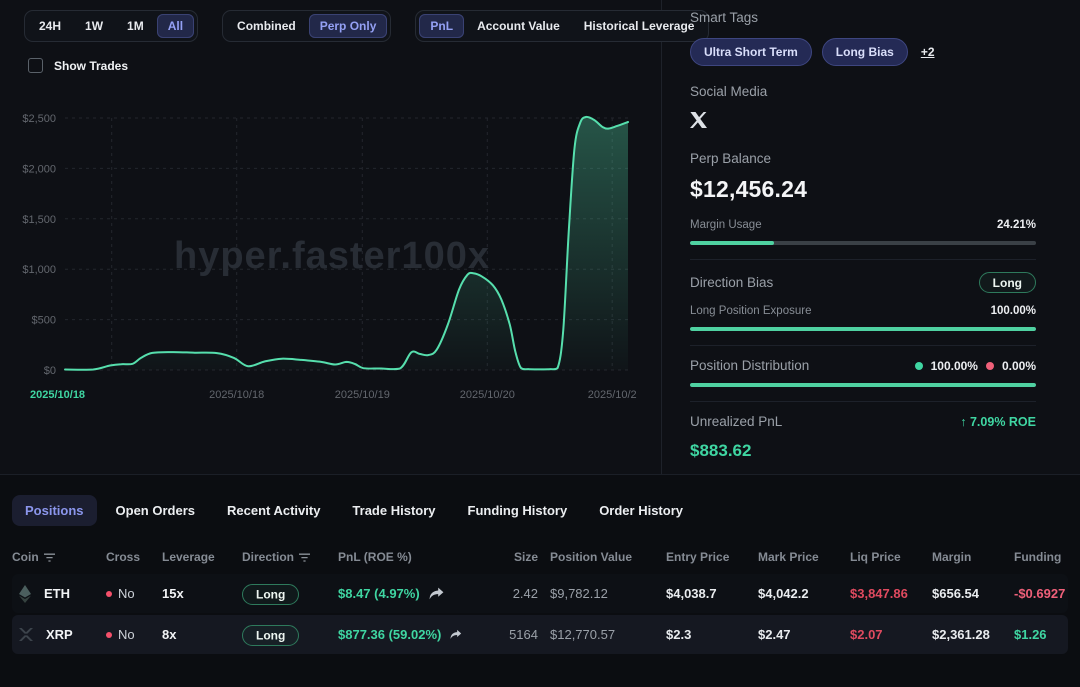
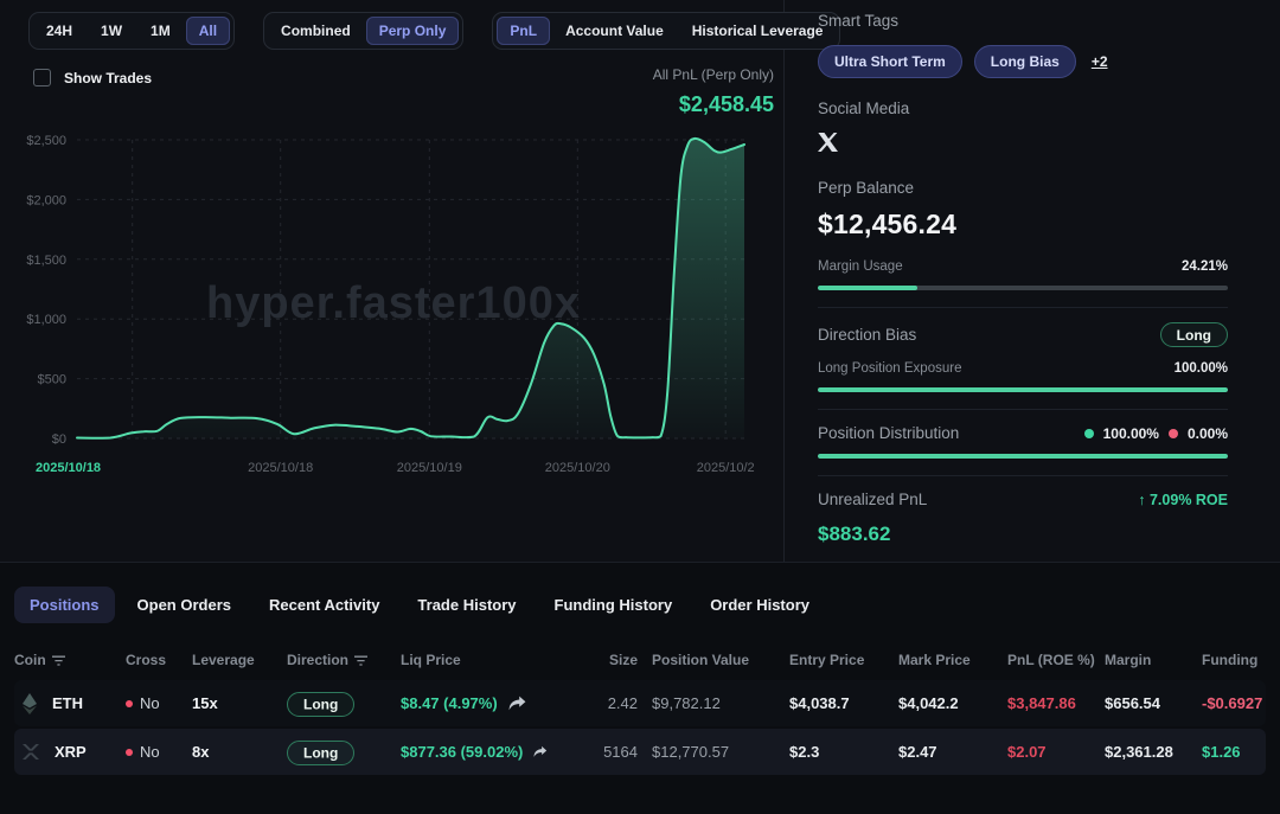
  24H
  1W
  1M
  All
  Combined
  Perp Only
  PnL
  Account Value
  Historical Leverage
  Show Trades
+ All PnL (Perp Only)
+ $2,458.45
  $0
  $500
  $1,000
  $1,500
  $2,000
  $2,500
  hyper.faster100x
  2025/10/18
  2025/10/18
  2025/10/19
  2025/10/20
  2025/10/2
  Smart Tags
  Ultra Short Term
  Long Bias
  +2
  Social Media
  Perp Balance
  $12,456.24
  Margin Usage
  24.21%
  Direction Bias
  Long
  Long Position Exposure
  100.00%
  Position Distribution
  100.00%
  0.00%
  Unrealized PnL
  ↑ 7.09% ROE
  $883.62
  Positions
  Open Orders
  Recent Activity
  Trade History
  Funding History
  Order History
  Coin
  Cross
  Leverage
  Direction
- PnL (ROE %)
+ Liq Price
  Size
  Position Value
  Entry Price
  Mark Price
- Liq Price
+ PnL (ROE %)
  Margin
  Funding
  ETH
  No
  15x
  Long
  $8.47 (4.97%)
  2.42
  $9,782.12
  $4,038.7
  $4,042.2
  $3,847.86
  $656.54
  -$0.6927
  XRP
  No
  8x
  Long
  $877.36 (59.02%)
  5164
  $12,770.57
  $2.3
  $2.47
  $2.07
  $2,361.28
  $1.26
